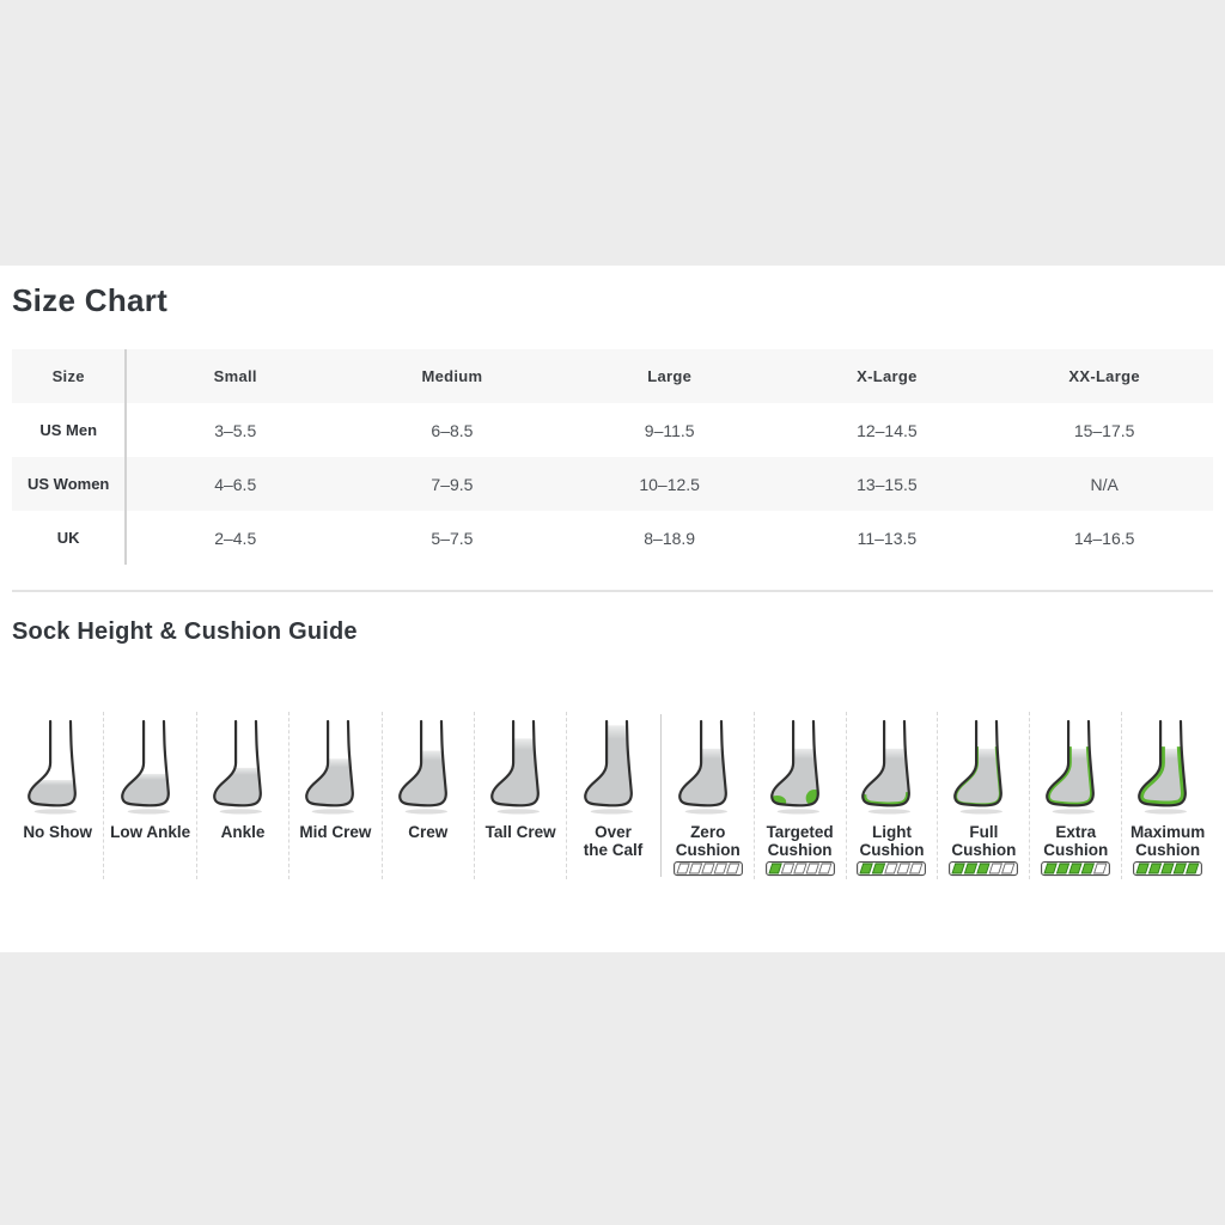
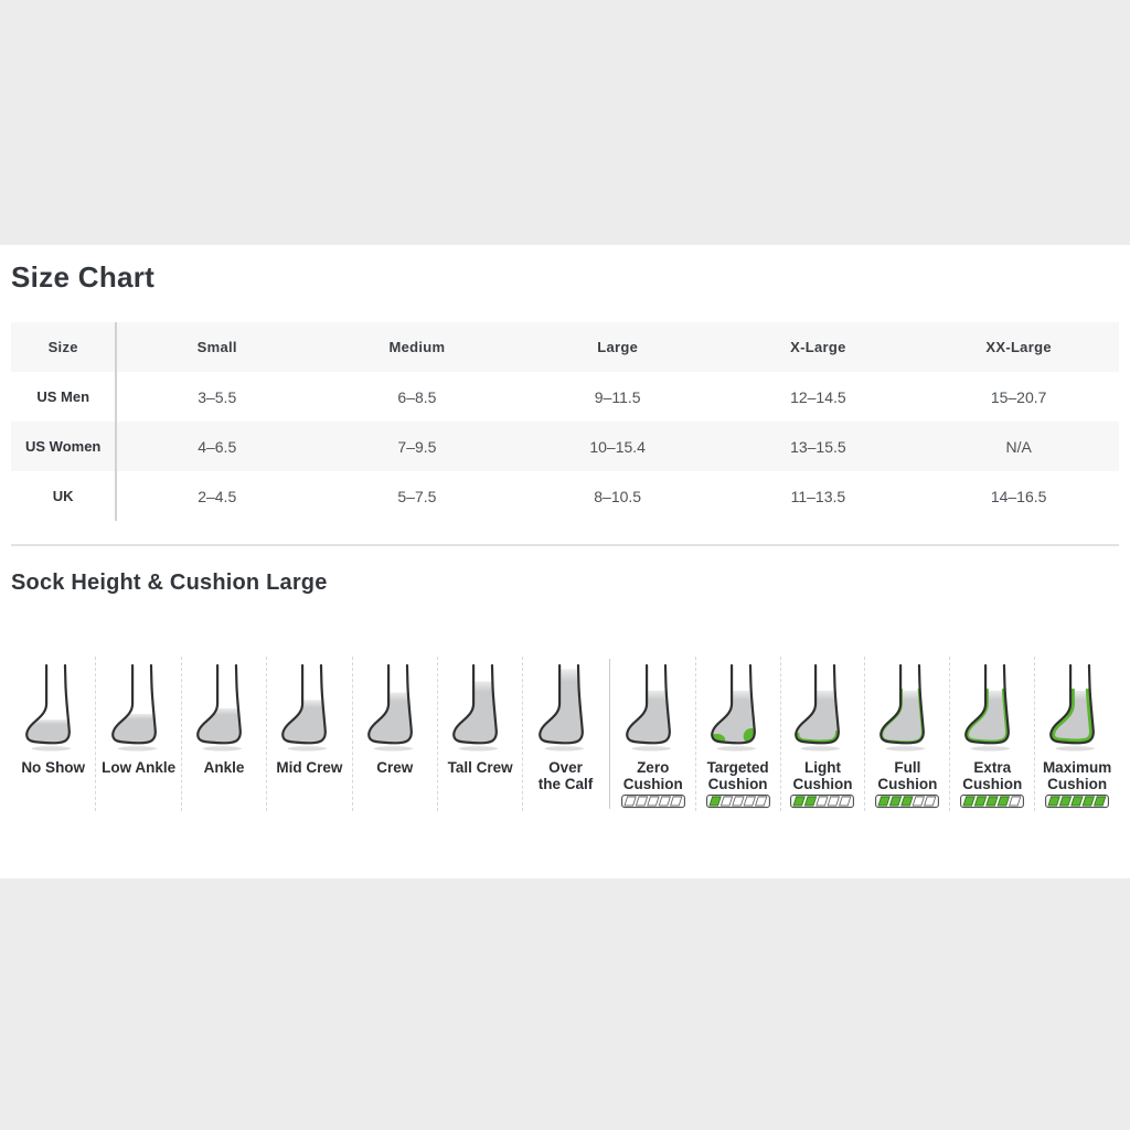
  Size Chart
  Size	Small	Medium	Large	X-Large	XX-Large
- US Men	3–5.5	6–8.5	9–11.5	12–14.5	15–17.5
+ US Men	3–5.5	6–8.5	9–11.5	12–14.5	15–20.7
- US Women	4–6.5	7–9.5	10–12.5	13–15.5	N/A
+ US Women	4–6.5	7–9.5	10–15.4	13–15.5	N/A
- UK	2–4.5	5–7.5	8–18.9	11–13.5	14–16.5
+ UK	2–4.5	5–7.5	8–10.5	11–13.5	14–16.5
- Sock Height & Cushion Guide
+ Sock Height & Cushion Large
  No Show
  Low Ankle
  Ankle
  Mid Crew
  Crew
  Tall Crew
  Over
  the Calf
  Zero
  Cushion
  Targeted
  Cushion
  Light
  Cushion
  Full
  Cushion
  Extra
  Cushion
  Maximum
  Cushion
